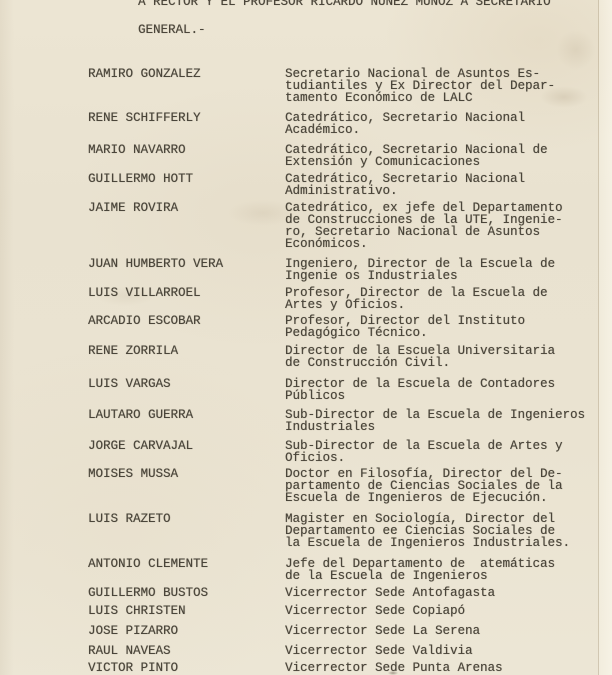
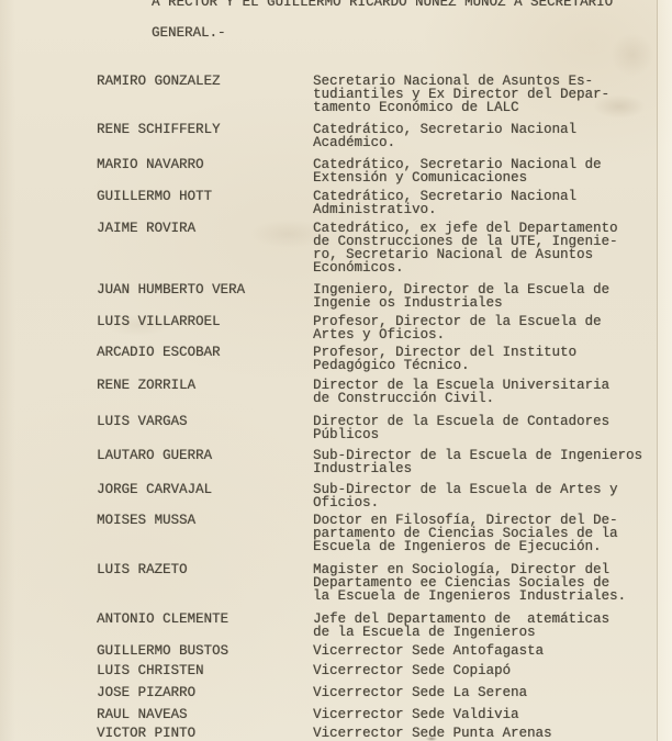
- A RECTOR Y EL PROFESOR RICARDO NUÑEZ MUÑOZ A SECRETARIO
+ A RECTOR Y EL GUILLERMO RICARDO NUÑEZ MUÑOZ A SECRETARIO
  GENERAL.-
  RAMIRO GONZALEZ
  Secretario Nacional de Asuntos Es-
  tudiantiles y Ex Director del Depar-
  tamento Económico de LALC
  RENE SCHIFFERLY
  Catedrático, Secretario Nacional
  Académico.
  MARIO NAVARRO
  Catedrático, Secretario Nacional de
  Extensión y Comunicaciones
  GUILLERMO HOTT
  Catedrático, Secretario Nacional
  Administrativo.
  JAIME ROVIRA
  Catedrático, ex jefe del Departamento
  de Construcciones de la UTE, Ingenie-
  ro, Secretario Nacional de Asuntos
  Económicos.
  JUAN HUMBERTO VERA
  Ingeniero, Director de la Escuela de
  Ingenie os Industriales
  LUIS VILLARROEL
  Profesor, Director de la Escuela de
  Artes y Oficios.
  ARCADIO ESCOBAR
  Profesor, Director del Instituto
  Pedagógico Técnico.
  RENE ZORRILA
  Director de la Escuela Universitaria
  de Construcción Civil.
  LUIS VARGAS
  Director de la Escuela de Contadores
  Públicos
  LAUTARO GUERRA
  Sub-Director de la Escuela de Ingenieros
  Industriales
  JORGE CARVAJAL
  Sub-Director de la Escuela de Artes y
  Oficios.
  MOISES MUSSA
  Doctor en Filosofía, Director del De-
  partamento de Ciencias Sociales de la
  Escuela de Ingenieros de Ejecución.
  LUIS RAZETO
  Magister en Sociología, Director del
  Departamento ee Ciencias Sociales de
  la Escuela de Ingenieros Industriales.
  ANTONIO CLEMENTE
  Jefe del Departamento de atemáticas
  de la Escuela de Ingenieros
  GUILLERMO BUSTOS
  Vicerrector Sede Antofagasta
  LUIS CHRISTEN
  Vicerrector Sede Copiapó
  JOSE PIZARRO
  Vicerrector Sede La Serena
  RAUL NAVEAS
  Vicerrector Sede Valdivia
  VICTOR PINTO
  Vicerrector Sede Punta Arenas
